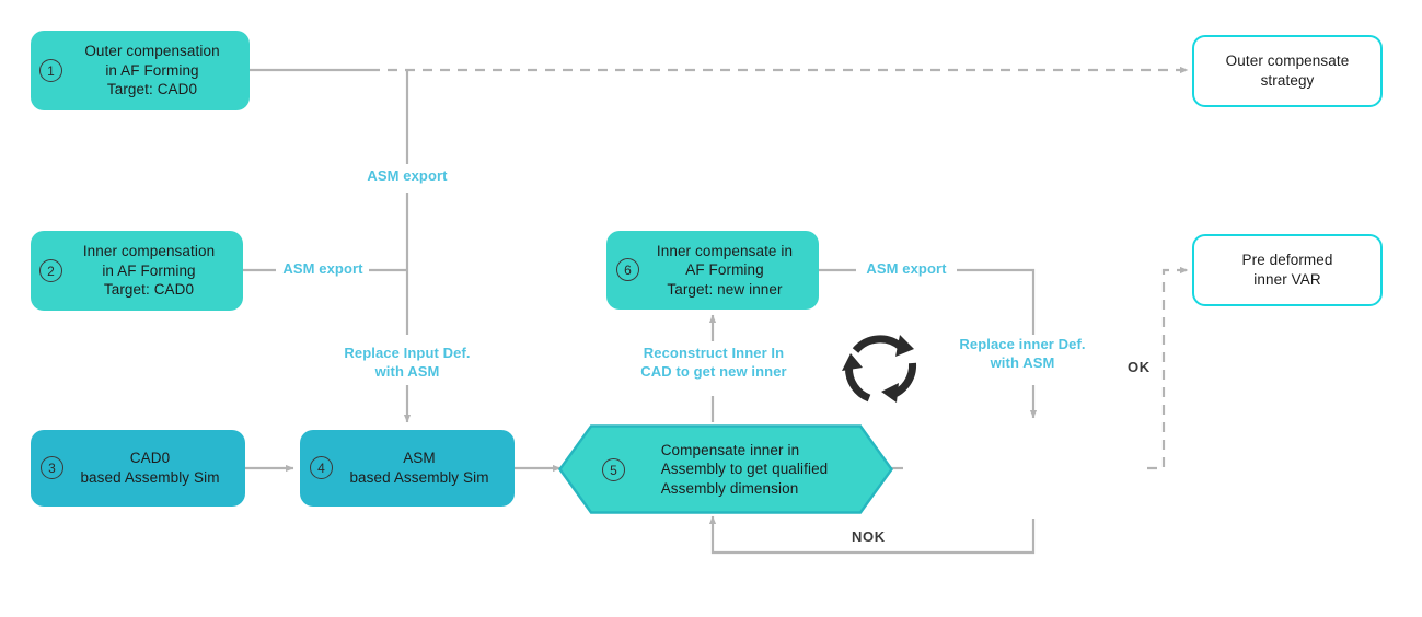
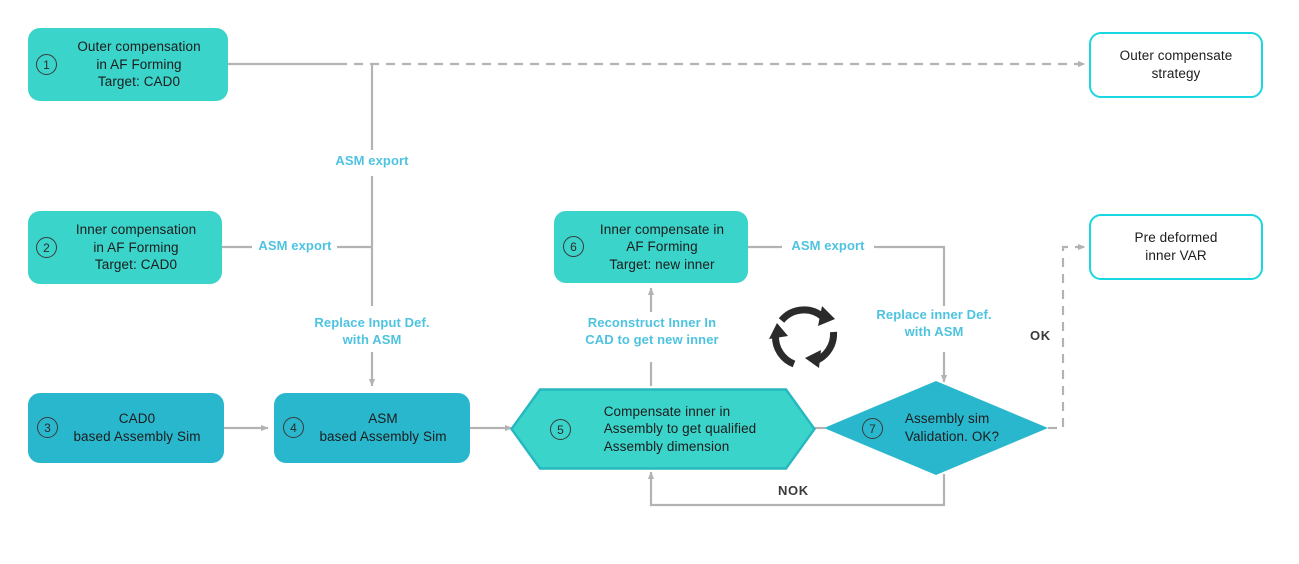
  1
  Outer compensation
  in AF Forming
  Target: CAD0
  2
  Inner compensation
  in AF Forming
  Target: CAD0
  3
  CAD0
  based Assembly Sim
  4
  ASM
  based Assembly Sim
  5
  Compensate inner in
  Assembly to get qualified
  Assembly dimension
  6
  Inner compensate in
  AF Forming
  Target: new inner
+ 7
+ Assembly sim
+ Validation. OK?
  Outer compensate
  strategy
  Pre deformed
  inner VAR
  ASM export
  ASM export
  ASM export
  Replace Input Def.
  with ASM
  Reconstruct Inner In
  CAD to get new inner
  Replace inner Def.
  with ASM
  OK
  NOK
